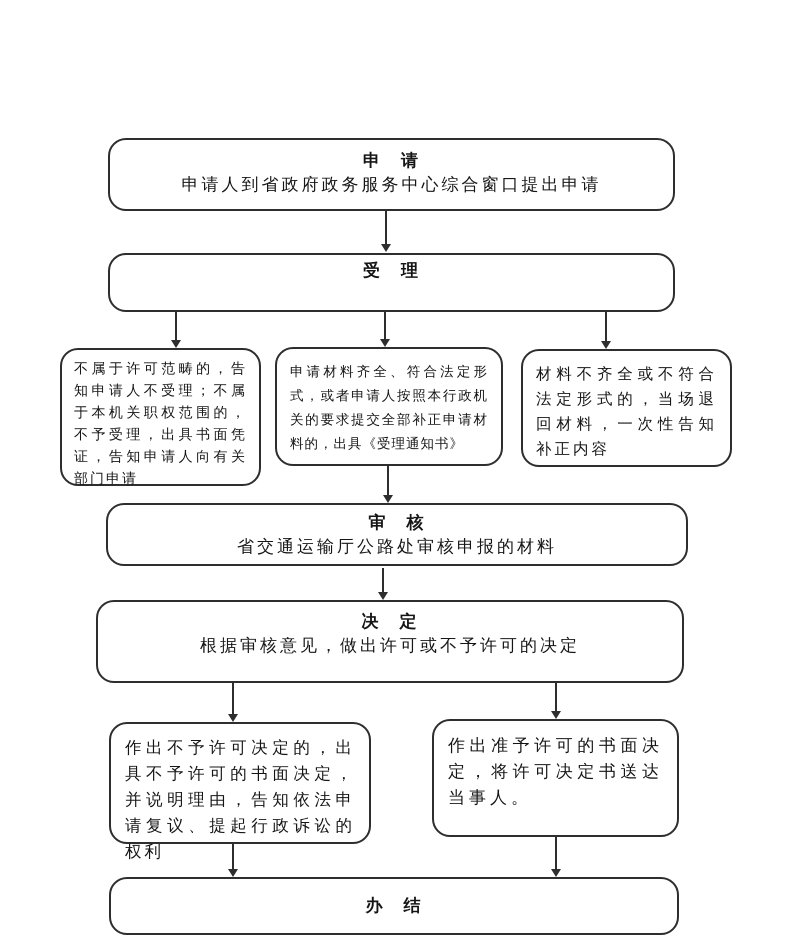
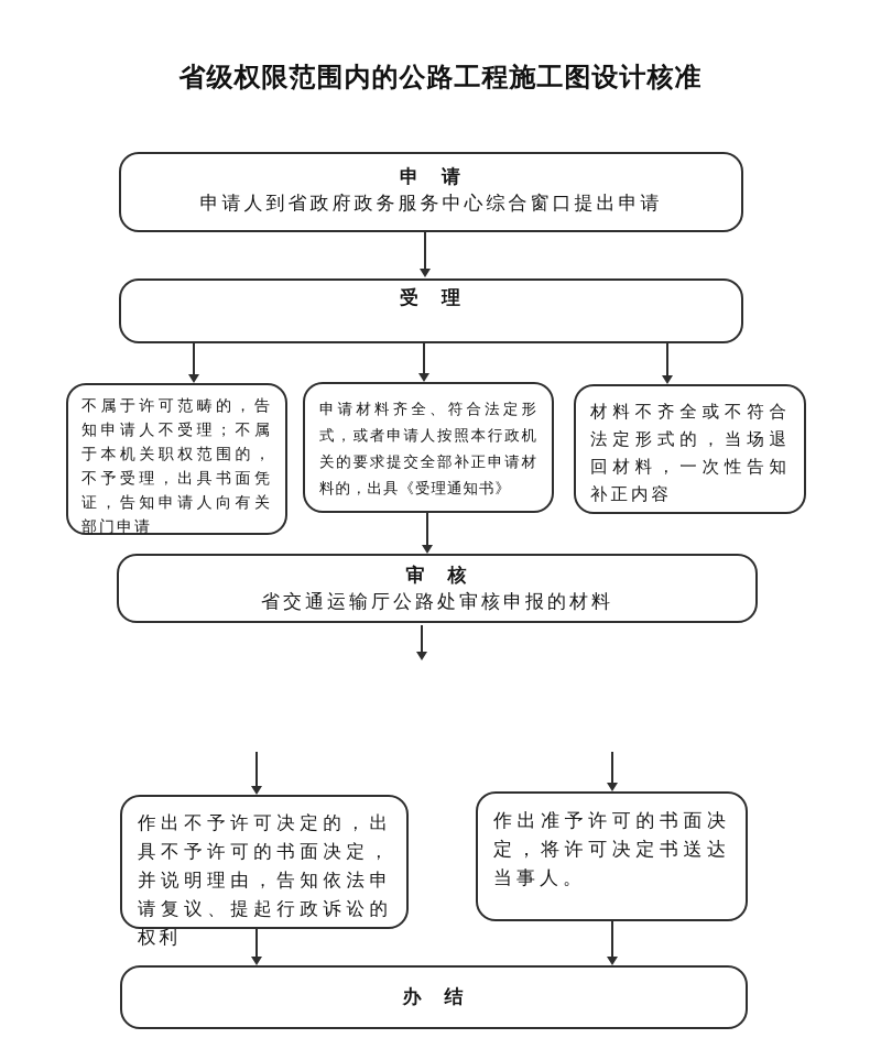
+ 省级权限范围内的公路工程施工图设计核准
  申 请
  申请人到省政府政务服务中心综合窗口提出申请
  受 理
  不属于许可范畴的，告知申请人不受理；不属于本机关职权范围的，不予受理，出具书面凭证，告知申请人向有关部门申请
  申请材料齐全、符合法定形式，或者申请人按照本行政机关的要求提交全部补正申请材料的，出具《受理通知书》
  材料不齐全或不符合法定形式的，当场退回材料，一次性告知补正内容
  审 核
  省交通运输厅公路处审核申报的材料
- 决 定
- 根据审核意见，做出许可或不予许可的决定
  作出不予许可决定的，出具不予许可的书面决定，并说明理由，告知依法申请复议、提起行政诉讼的权利
  作出准予许可的书面决定，将许可决定书送达当事人。
  办 结
